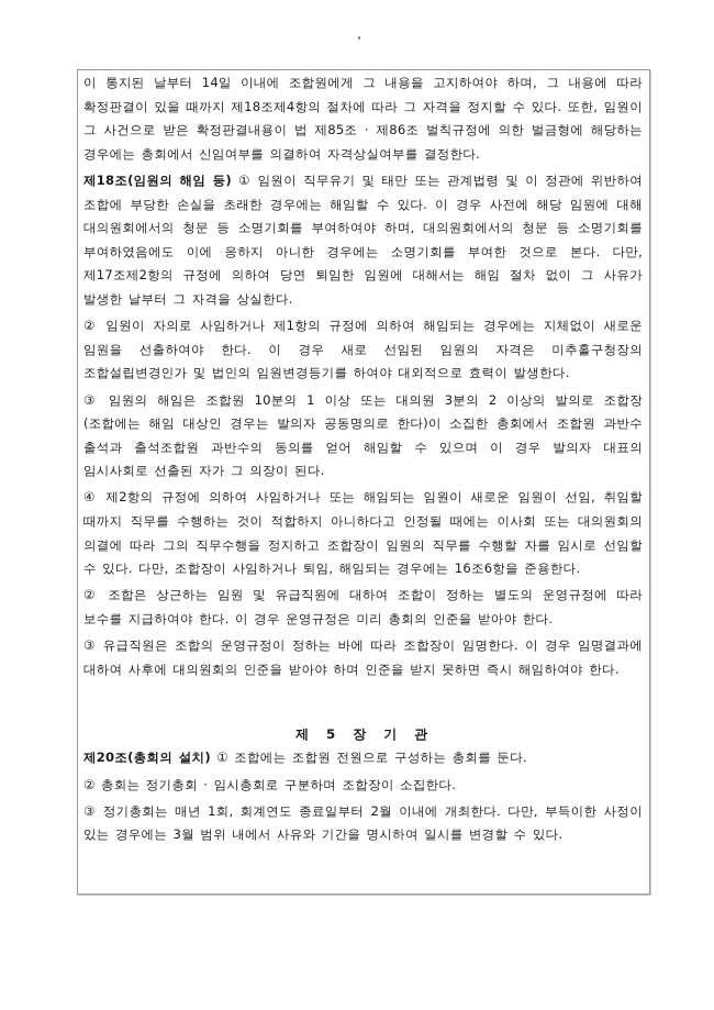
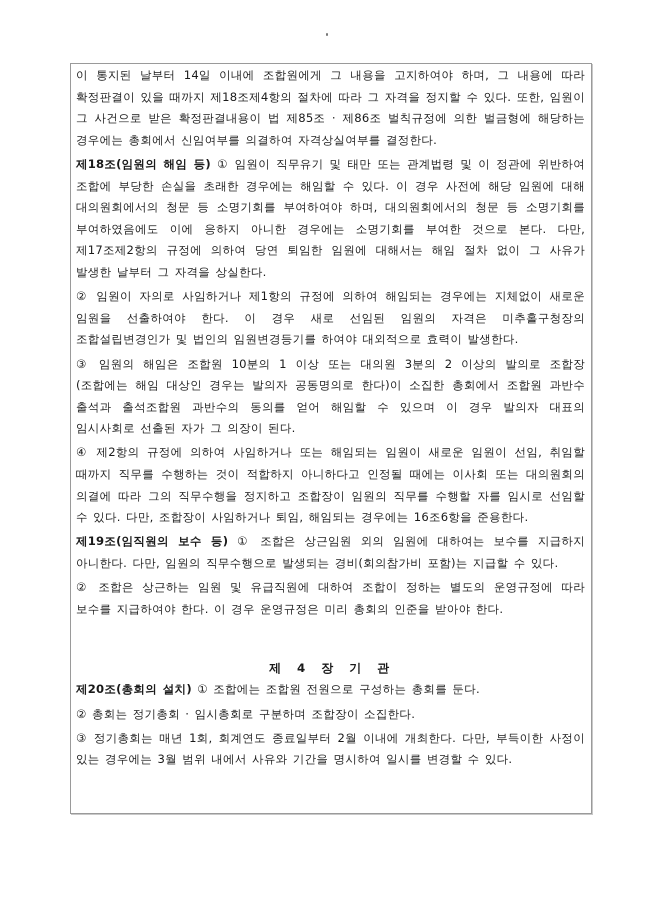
  이 통지된 날부터 14일 이내에 조합원에게 그 내용을 고지하여야 하며, 그 내용에 따라 확정판결이 있을 때까지 제18조제4항의 절차에 따라 그 자격을 정지할 수 있다. 또한, 임원이 그 사건으로 받은 확정판결내용이 법 제85조 · 제86조 벌칙규정에 의한 벌금형에 해당하는 경우에는 총회에서 신임여부를 의결하여 자격상실여부를 결정한다.
  제18조(임원의 해임 등) ① 임원이 직무유기 및 태만 또는 관계법령 및 이 정관에 위반하여 조합에 부당한 손실을 초래한 경우에는 해임할 수 있다. 이 경우 사전에 해당 임원에 대해 대의원회에서의 청문 등 소명기회를 부여하여야 하며, 대의원회에서의 청문 등 소명기회를 부여하였음에도 이에 응하지 아니한 경우에는 소명기회를 부여한 것으로 본다. 다만, 제17조제2항의 규정에 의하여 당연 퇴임한 임원에 대해서는 해임 절차 없이 그 사유가 발생한 날부터 그 자격을 상실한다.
  ② 임원이 자의로 사임하거나 제1항의 규정에 의하여 해임되는 경우에는 지체없이 새로운 임원을 선출하여야 한다. 이 경우 새로 선임된 임원의 자격은 미추홀구청장의 조합설립변경인가 및 법인의 임원변경등기를 하여야 대외적으로 효력이 발생한다.
  ③ 임원의 해임은 조합원 10분의 1 이상 또는 대의원 3분의 2 이상의 발의로 조합장(조합에는 해임 대상인 경우는 발의자 공동명의로 한다)이 소집한 총회에서 조합원 과반수 출석과 출석조합원 과반수의 동의를 얻어 해임할 수 있으며 이 경우 발의자 대표의 임시사회로 선출된 자가 그 의장이 된다.
  ④ 제2항의 규정에 의하여 사임하거나 또는 해임되는 임원이 새로운 임원이 선임, 취임할 때까지 직무를 수행하는 것이 적합하지 아니하다고 인정될 때에는 이사회 또는 대의원회의 의결에 따라 그의 직무수행을 정지하고 조합장이 임원의 직무를 수행할 자를 임시로 선임할 수 있다. 다만, 조합장이 사임하거나 퇴임, 해임되는 경우에는 16조6항을 준용한다.
+ 제19조(임직원의 보수 등) ① 조합은 상근임원 외의 임원에 대하여는 보수를 지급하지 아니한다. 다만, 임원의 직무수행으로 발생되는 경비(회의참가비 포함)는 지급할 수 있다.
  ② 조합은 상근하는 임원 및 유급직원에 대하여 조합이 정하는 별도의 운영규정에 따라 보수를 지급하여야 한다. 이 경우 운영규정은 미리 총회의 인준을 받아야 한다.
- ③ 유급직원은 조합의 운영규정이 정하는 바에 따라 조합장이 임명한다. 이 경우 임명결과에 대하여 사후에 대의원회의 인준을 받아야 하며 인준을 받지 못하면 즉시 해임하여야 한다.
- 제 5 장 기 관
+ 제 4 장 기 관
  제20조(총회의 설치) ① 조합에는 조합원 전원으로 구성하는 총회를 둔다.
  ② 총회는 정기총회 · 임시총회로 구분하며 조합장이 소집한다.
  ③ 정기총회는 매년 1회, 회계연도 종료일부터 2월 이내에 개최한다. 다만, 부득이한 사정이 있는 경우에는 3월 범위 내에서 사유와 기간을 명시하여 일시를 변경할 수 있다.
